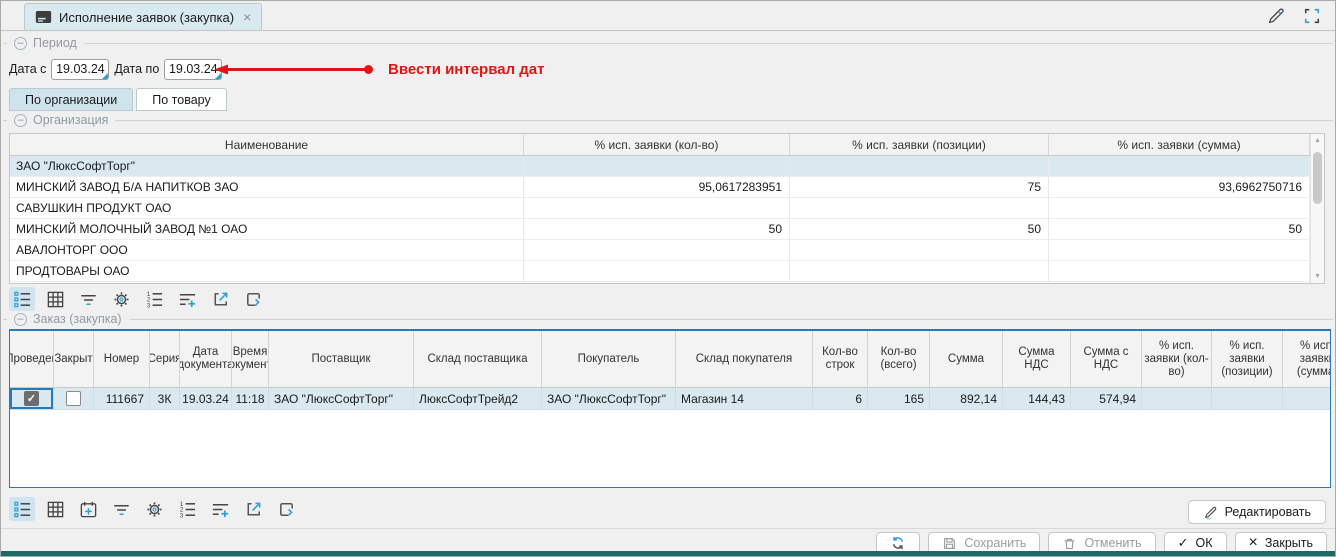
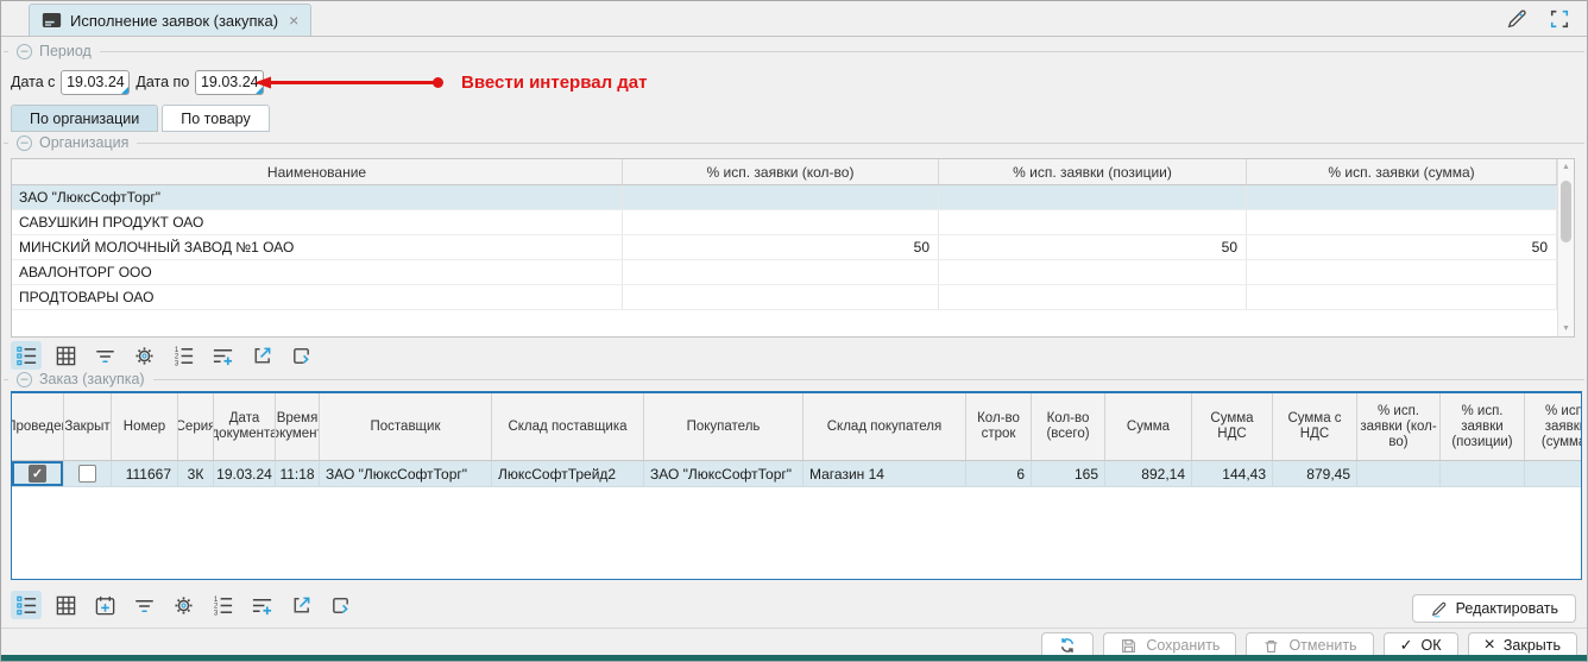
  Исполнение заявок (закупка)
  ×
  –
  Период
  Дата с
  19.03.24
  Дата по
  19.03.24
  Ввести интервал дат
  По организации
  По товару
  –
  Организация
  Наименование
  % исп. заявки (кол-во)
  % исп. заявки (позиции)
  % исп. заявки (сумма)
  ЗАО "ЛюксСофтТорг"
- МИНСКИЙ ЗАВОД Б/А НАПИТКОВ ЗАО
- 95,0617283951
- 75
- 93,6962750716
  САВУШКИН ПРОДУКТ ОАО
  МИНСКИЙ МОЛОЧНЫЙ ЗАВОД №1 ОАО
  50
  50
  50
  АВАЛОНТОРГ ООО
  ПРОДТОВАРЫ ОАО
  –
  Заказ (закупка)
  Проведе
  Закрыт
  Номер
  Серия
  Дата документа
  Время окумен
  Поставщик
  Склад поставщика
  Покупатель
  Склад покупателя
  Кол-во строк
  Кол-во (всего)
  Сумма
  Сумма НДС
  Сумма с НДС
  % исп. заявки (кол-во)
  % исп. заявки (позиции)
  % исп заявк (сумм
  ✓
  111667
  3К
  19.03.24
  11:18
  ЗАО "ЛюксСофтТорг"
  ЛюксСофтТрейд2
  ЗАО "ЛюксСофтТорг"
  Магазин 14
  6
  165
  892,14
  144,43
- 574,94
+ 879,45
  Редактировать
  Сохранить
  Отменить
  ✓
  ОК
  ×
  Закрыть
